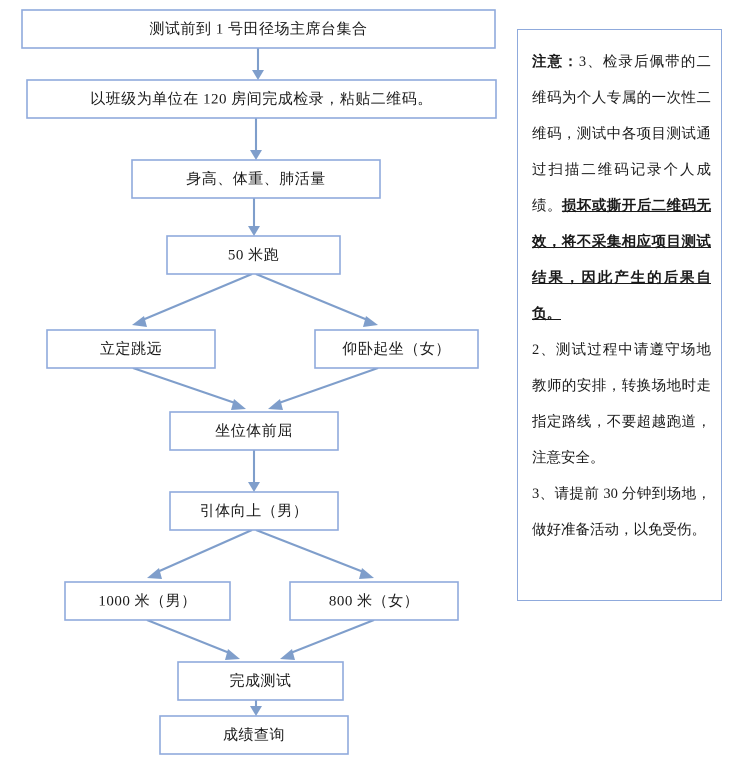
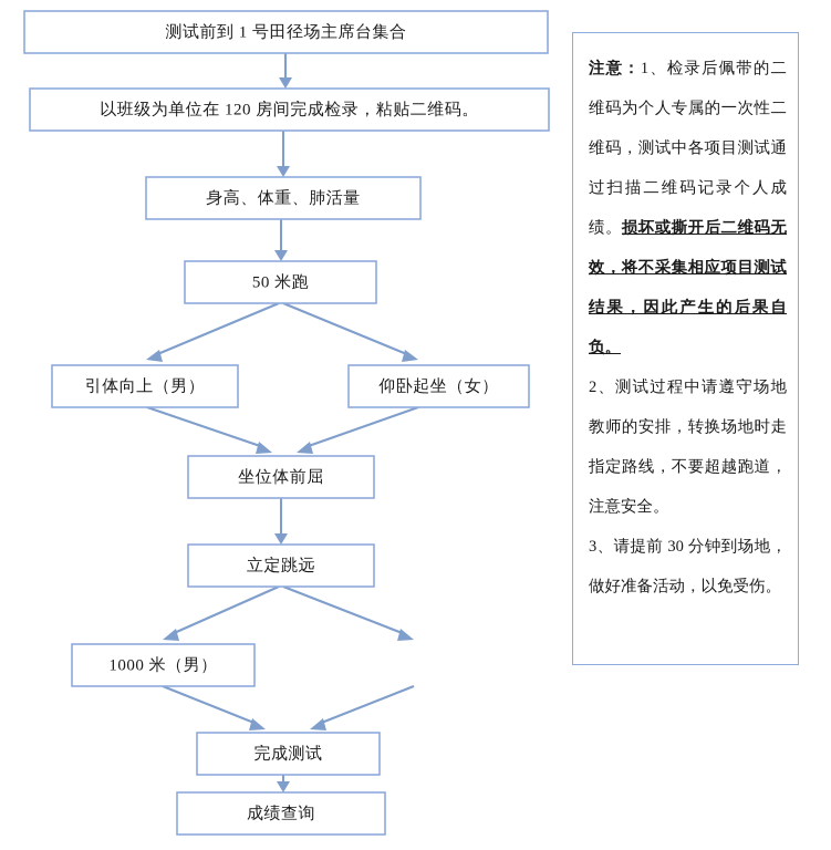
  测试前到 1 号田径场主席台集合
  以班级为单位在 120 房间完成检录，粘贴二维码。
  身高、体重、肺活量
  50 米跑
- 立定跳远
+ 引体向上（男）
  仰卧起坐（女）
  坐位体前屈
- 引体向上（男）
+ 立定跳远
  1000 米（男）
- 800 米（女）
  完成测试
  成绩查询
- 注意：3、检录后佩带的二维码为个人专属的一次性二维码，测试中各项目测试通过扫描二维码记录个人成绩。损坏或撕开后二维码无效，将不采集相应项目测试结果，因此产生的后果自负。
+ 注意：1、检录后佩带的二维码为个人专属的一次性二维码，测试中各项目测试通过扫描二维码记录个人成绩。损坏或撕开后二维码无效，将不采集相应项目测试结果，因此产生的后果自负。
  2、测试过程中请遵守场地教师的安排，转换场地时走指定路线，不要超越跑道，注意安全。
  3、请提前 30 分钟到场地，做好准备活动，以免受伤。
